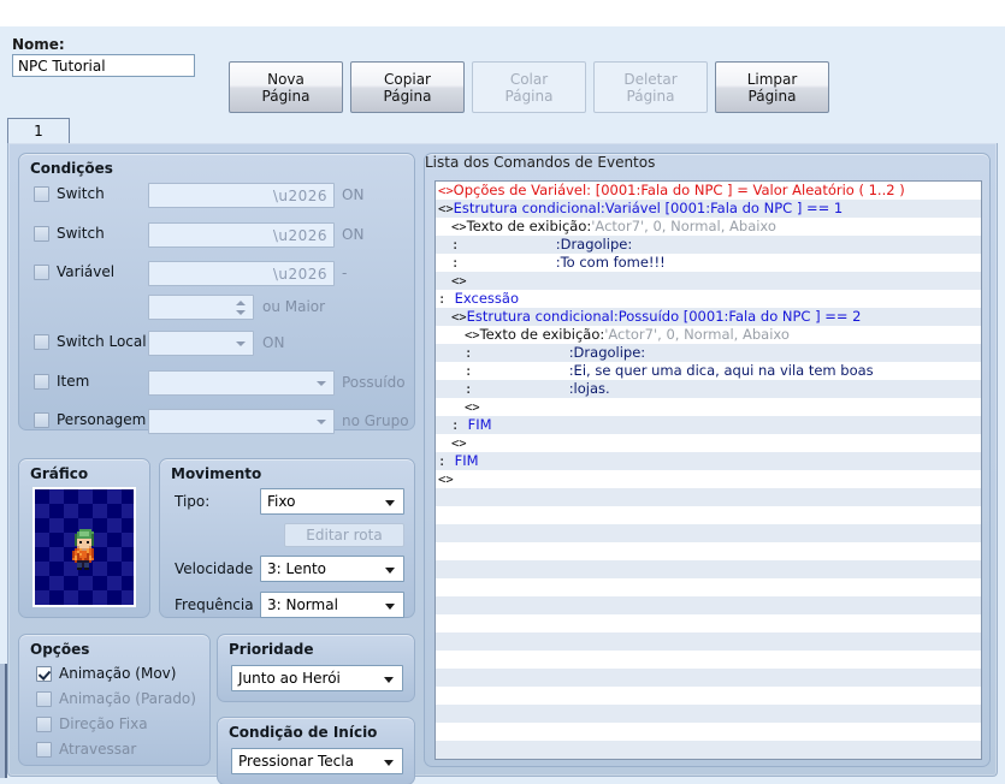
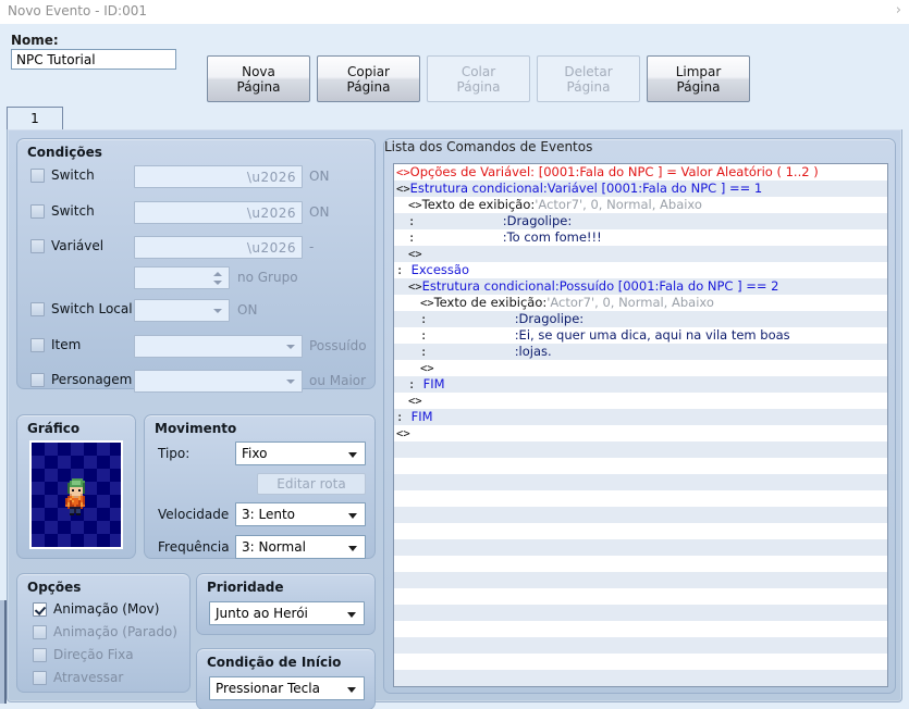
+ Novo Evento - ID:001
+ ›
  Nome:
  NPC Tutorial
  Nova
  Página
  Copiar
  Página
  Colar
  Página
  Deletar
  Página
  Limpar
  Página
  1
  Condições
  Switch
  \u2026
  ON
  Switch
  \u2026
  ON
  Variável
  \u2026
  -
- ou Maior
+ no Grupo
  Switch Local
  ON
  Item
  Possuído
  Personagem
- no Grupo
+ ou Maior
  Gráfico
  Movimento
  Tipo:
  Fixo
  Editar rota
  Velocidade
  3: Lento
  Frequência
  3: Normal
  Opções
  Animação (Mov)
  Animação (Parado)
  Direção Fixa
  Atravessar
  Prioridade
  Junto ao Herói
  Condição de Início
  Pressionar Tecla
  Lista dos Comandos de Eventos
  <>Opções de Variável: [0001:Fala do NPC ] = Valor Aleatório ( 1..2 )
  <>Estrutura condicional:Variável [0001:Fala do NPC ] == 1
  <>Texto de exibição:'Actor7', 0, Normal, Abaixo
  : :Dragolipe:
  : :To com fome!!!
  <>
  : Excessão
  <>Estrutura condicional:Possuído [0001:Fala do NPC ] == 2
  <>Texto de exibição:'Actor7', 0, Normal, Abaixo
  : :Dragolipe:
  : :Ei, se quer uma dica, aqui na vila tem boas
  : :lojas.
  <>
  : FIM
  <>
  : FIM
  <>
